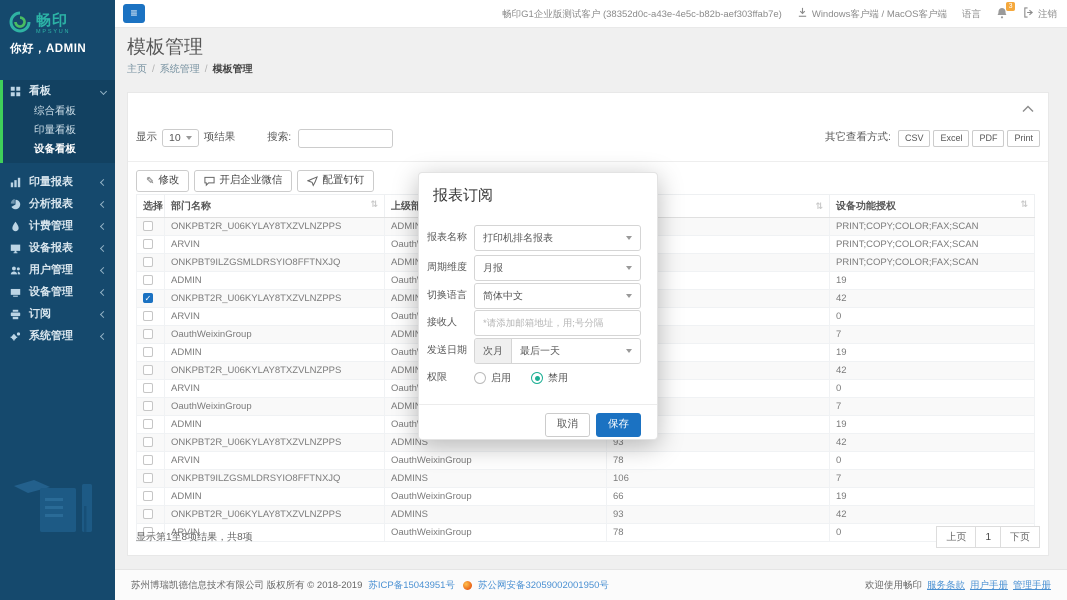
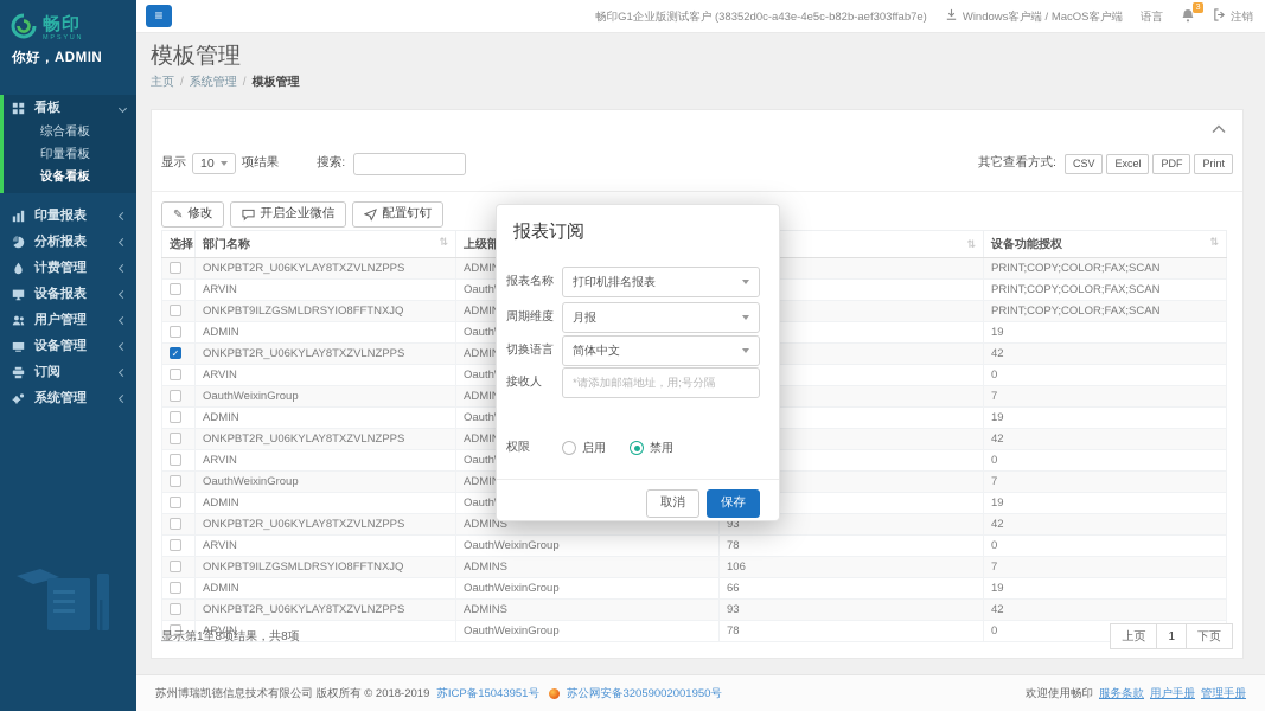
  畅印
  你好，ADMIN
  看板
  综合看板
  印量看板
  设备看板
  印量报表
  分析报表
  计费管理
  设备报表
  用户管理
  设备管理
  订阅
  系统管理
  ≡
  畅印G1企业版测试客户 (38352d0c-a43e-4e5c-b82b-aef303ffab7e)
  Windows客户端 / MacOS客户端
  语言
  注销
  模板管理
  主页 / 系统管理 / 模板管理
  显示
  10
  项结果
  搜索:
  其它查看方式:
  CSV
  Excel
  PDF
  Print
  ✎
  修改
  开启企业微信
  配置钉钉
  选择	部门名称 ⇅	上级部	⇅	设备功能授权 ⇅
  	ONKPBT2R_U06KYLAY8TXZVLNZPPS	ADMI		PRINT;COPY;COLOR;FAX;SCAN
  	ARVIN	Oauth		PRINT;COPY;COLOR;FAX;SCAN
  	ONKPBT9ILZGSMLDRSYIO8FFTNXJQ	ADMI		PRINT;COPY;COLOR;FAX;SCAN
  ✓	ONKPBT2R_U06KYLAY8TXZVLNZPPS	ADMI		42
  	OauthWeixinGroup	ADMI		7
  	ONKPBT2R_U06KYLAY8TXZVLNZPPS	ADMI		42
  	OauthWeixinGroup	ADMI		7
  	ONKPBT2R_U06KYLAY8TXZVLNZPPS	ADMINS	93	42
  	ARVIN	OauthWeixinGroup	78	0
  	ONKPBT9ILZGSMLDRSYIO8FFTNXJQ	ADMINS	106	7
  	ADMIN	OauthWeixinGroup	66	19
  	ONKPBT2R_U06KYLAY8TXZVLNZPPS	ADMINS	93	42
  	ARVIN	OauthWeixinGroup	78	0
  显示第1至8项结果，共8项
  上页
  1
  下页
  苏州博瑞凯德信息技术有限公司 版权所有 © 2018-2019
  苏ICP备15043951号
  苏公网安备32059002001950号
  欢迎使用畅印
  服务条款 用户手册 管理手册
  报表订阅
  报表名称
  打印机排名报表
  周期维度
  月报
  切换语言
  简体中文
  接收人
  *请添加邮箱地址，用;号分隔
- 发送日期
- 次月
- 最后一天
  权限
  启用
  禁用
  取消
  保存
